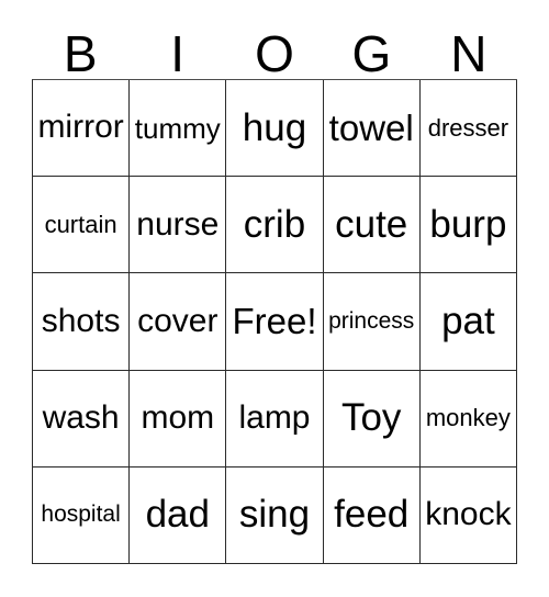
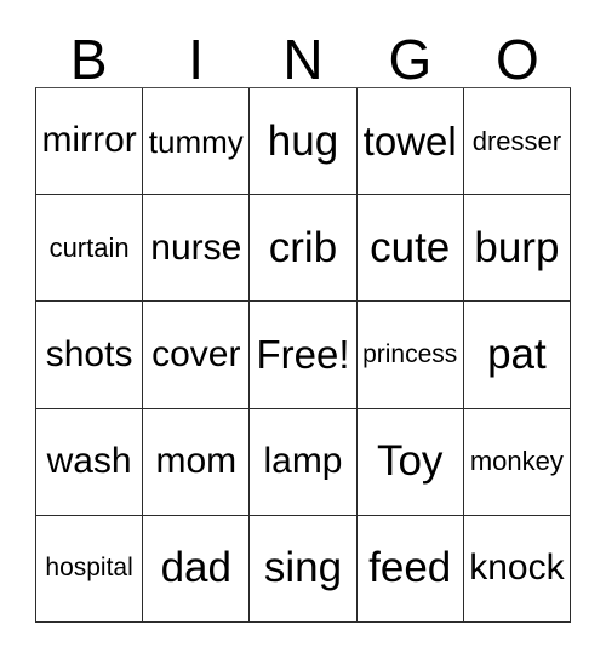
  B
  I
- O
+ N
  G
- N
+ O
  mirror
  tummy
  hug
  towel
  dresser
  curtain
  nurse
  crib
  cute
  burp
  shots
  cover
  Free!
  princess
  pat
  wash
  mom
  lamp
  Toy
  monkey
  hospital
  dad
  sing
  feed
  knock
